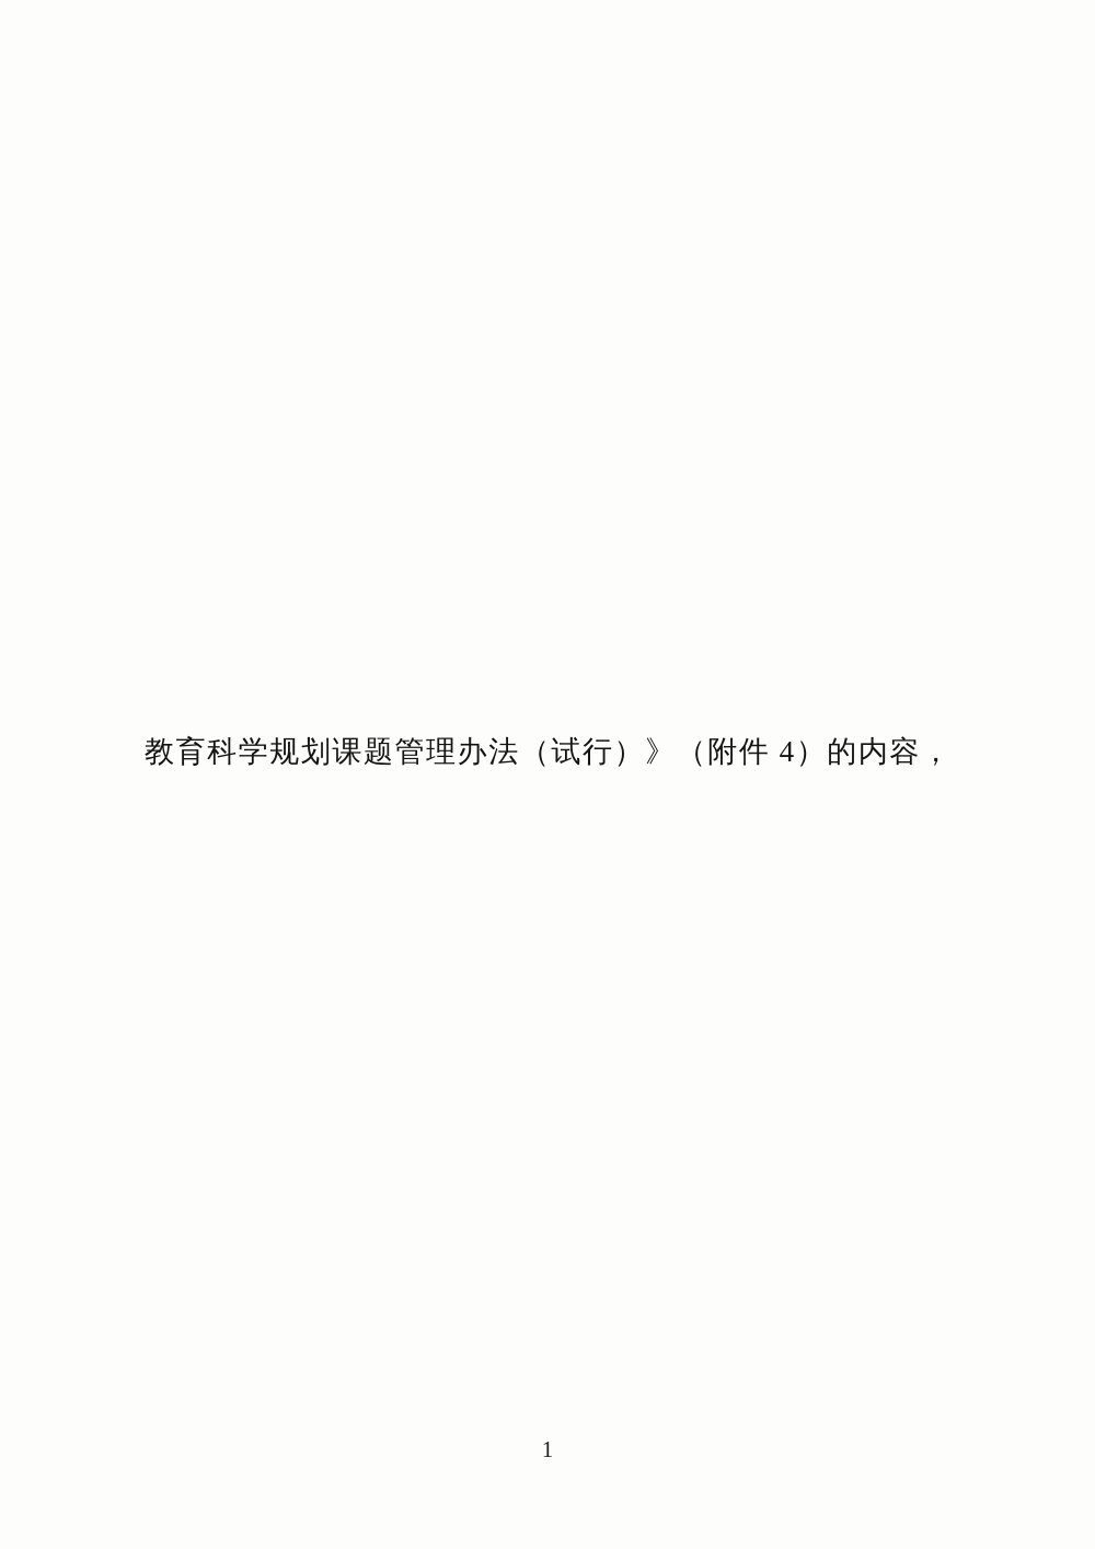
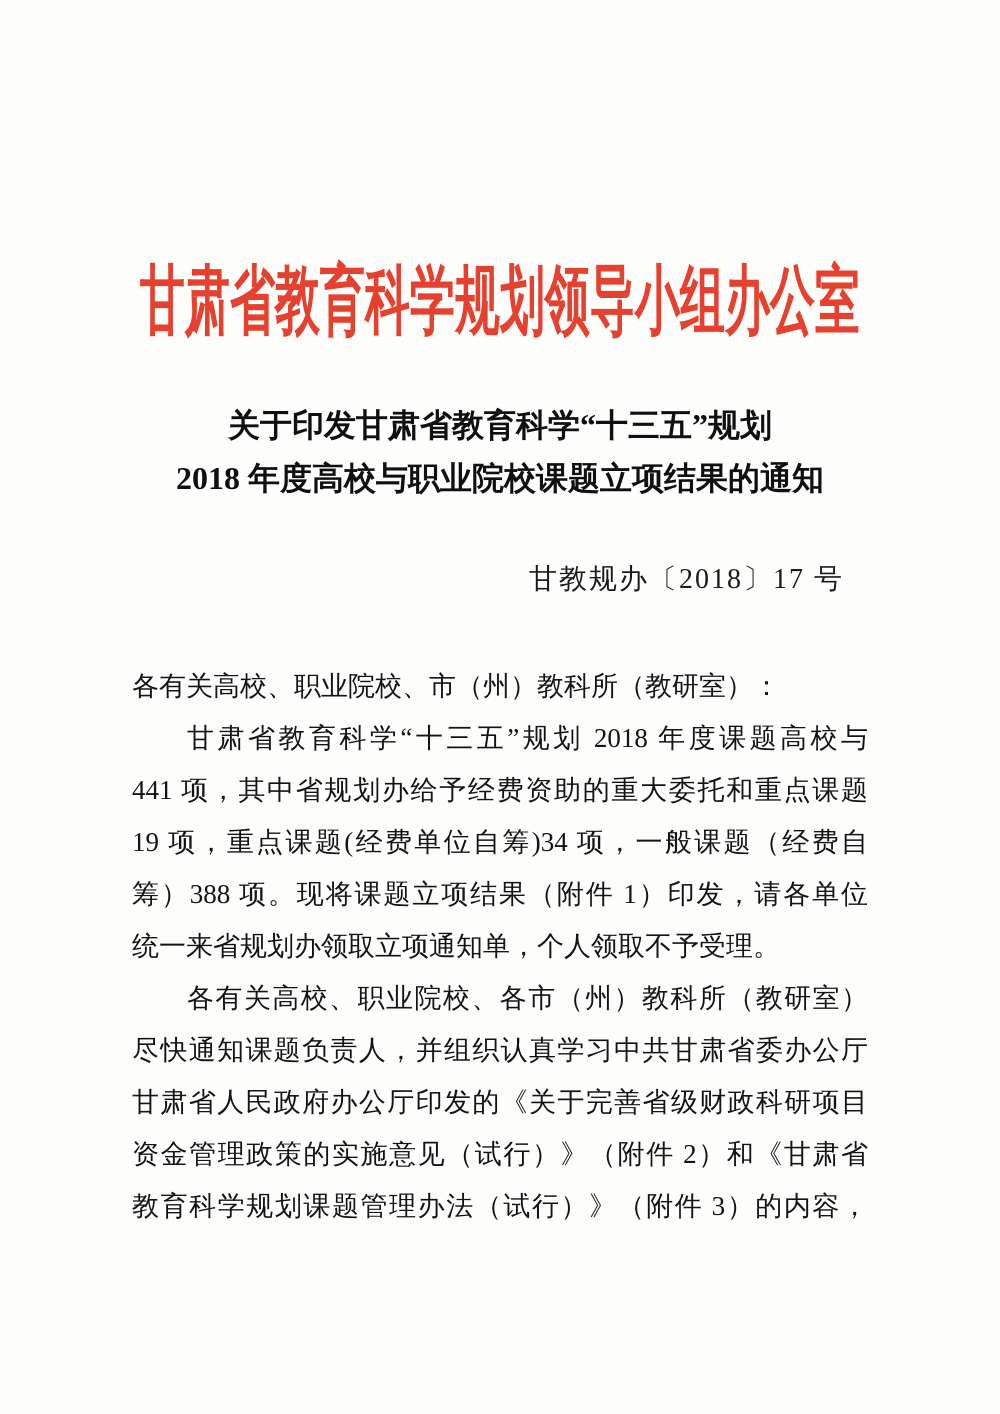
+ 甘肃省教育科学规划领导小组办公室
+ 关于印发甘肃省教育科学“十三五”规划
+ 2018 年度高校与职业院校课题立项结果的通知
+ 甘教规办〔2018〕17 号
+ 各有关高校、职业院校、市（州）教科所（教研室）：
+ 甘肃省教育科学“十三五”规划 2018 年度课题高校与
+ 441 项，其中省规划办给予经费资助的重大委托和重点课题
+ 19 项，重点课题(经费单位自筹)34 项，一般课题（经费自
+ 筹）388 项。现将课题立项结果（附件 1）印发，请各单位
+ 统一来省规划办领取立项通知单，个人领取不予受理。
+ 各有关高校、职业院校、各市（州）教科所（教研室）
+ 尽快通知课题负责人，并组织认真学习中共甘肃省委办公厅
+ 甘肃省人民政府办公厅印发的《关于完善省级财政科研项目
+ 资金管理政策的实施意见（试行）》（附件 2）和《甘肃省
- 教育科学规划课题管理办法（试行）》（附件 4）的内容，
+ 教育科学规划课题管理办法（试行）》（附件 3）的内容，
- 1
